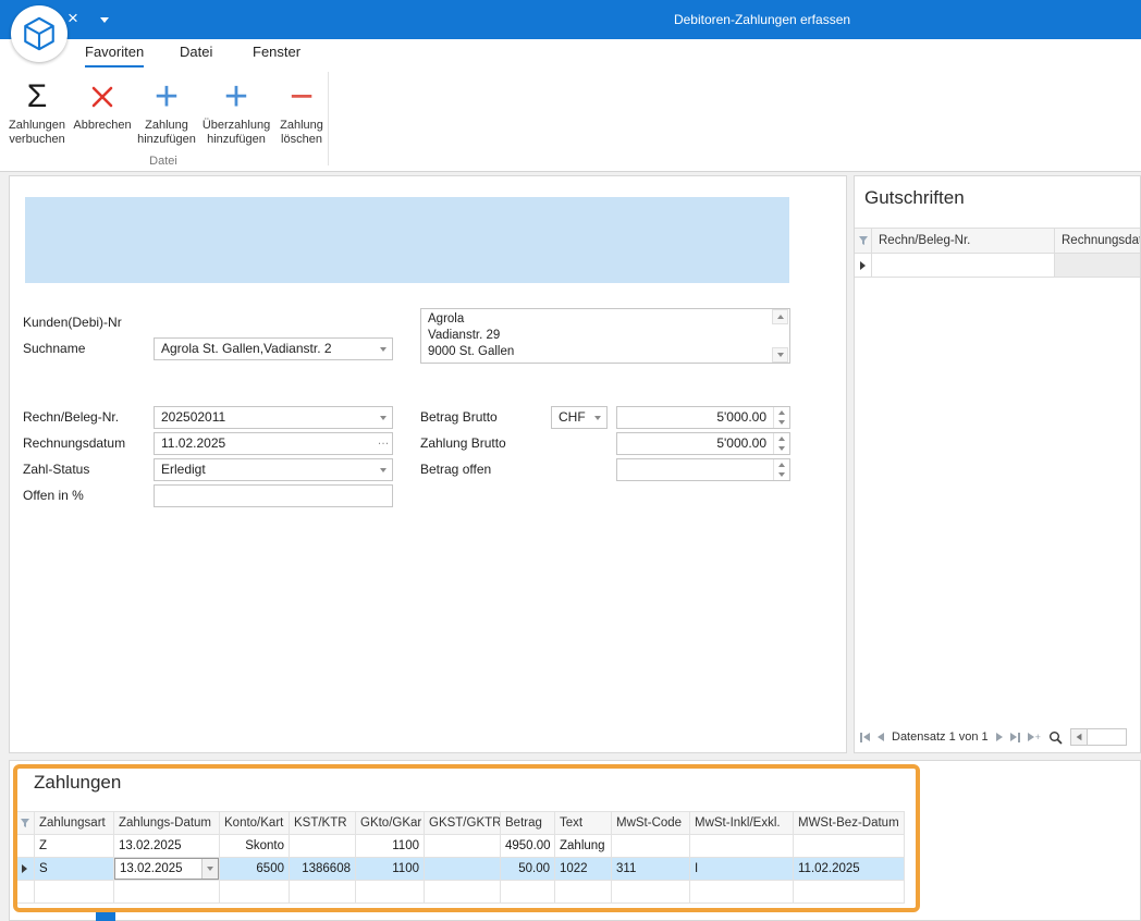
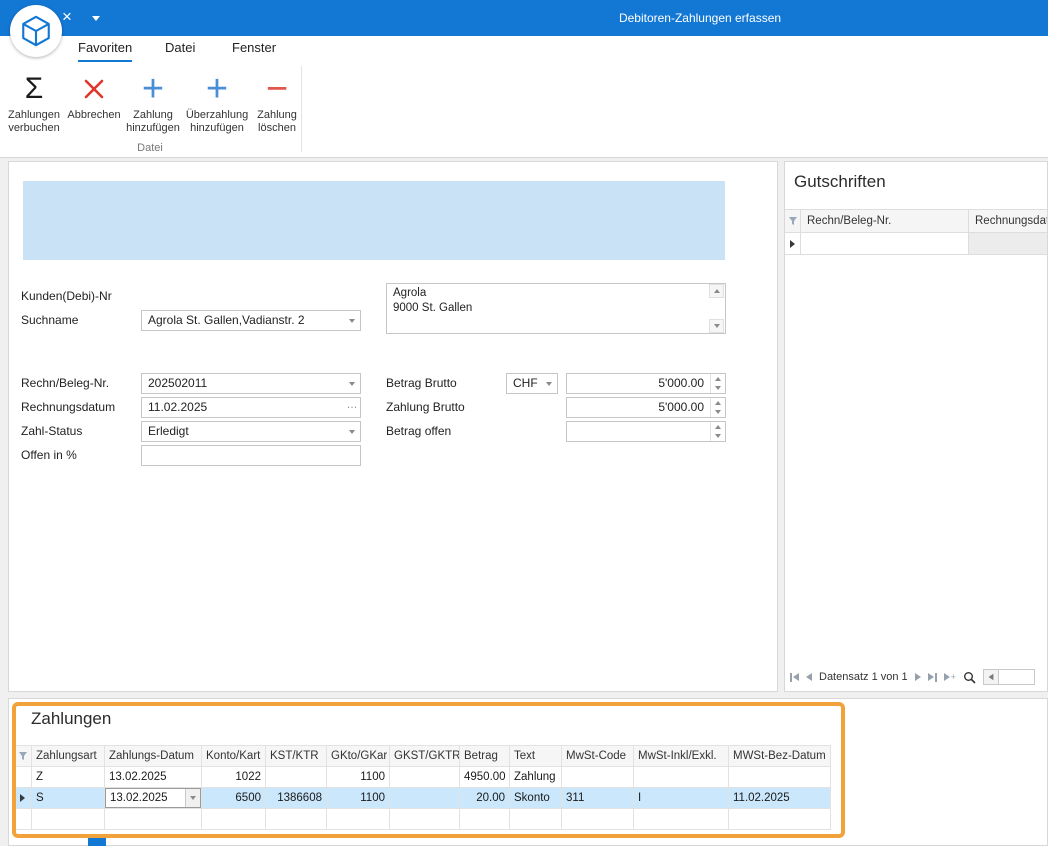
  ×
  Debitoren-Zahlungen erfassen
  Favoriten
  Datei
  Fenster
  Σ
  Zahlungen
  verbuchen
  Abbrechen
  +
  Zahlung
  hinzufügen
  +
  Überzahlung
  hinzufügen
  −
  Zahlung
  löschen
  Datei
  Kunden(Debi)-Nr
  Suchname
  Agrola St. Gallen,Vadianstr. 2
  Agrola
- Vadianstr. 29
  9000 St. Gallen
  Rechn/Beleg-Nr.
  202502011
  Rechnungsdatum
  11.02.2025
  …
  Zahl-Status
  Erledigt
  Offen in %
  Betrag Brutto
  CHF
  5'000.00
  Zahlung Brutto
  5'000.00
  Betrag offen
  Gutschriften
  Rechn/Beleg-Nr.
  Rechnungsda
  Datensatz 1 von 1
  +
  Zahlungen
  Zahlungsart
  Zahlungs-Datum
  Konto/Kart
  KST/KTR
  GKto/GKar
  GKST/GKTR
  Betrag
  Text
  MwSt-Code
  MwSt-Inkl/Exkl.
  MWSt-Bez-Datum
  Z
  13.02.2025
- Skonto
+ 1022
  1100
  4950.00
  Zahlung
  S
  13.02.2025
  6500
  1386608
  1100
- 50.00
+ 20.00
- 1022
+ Skonto
  311
  I
  11.02.2025
